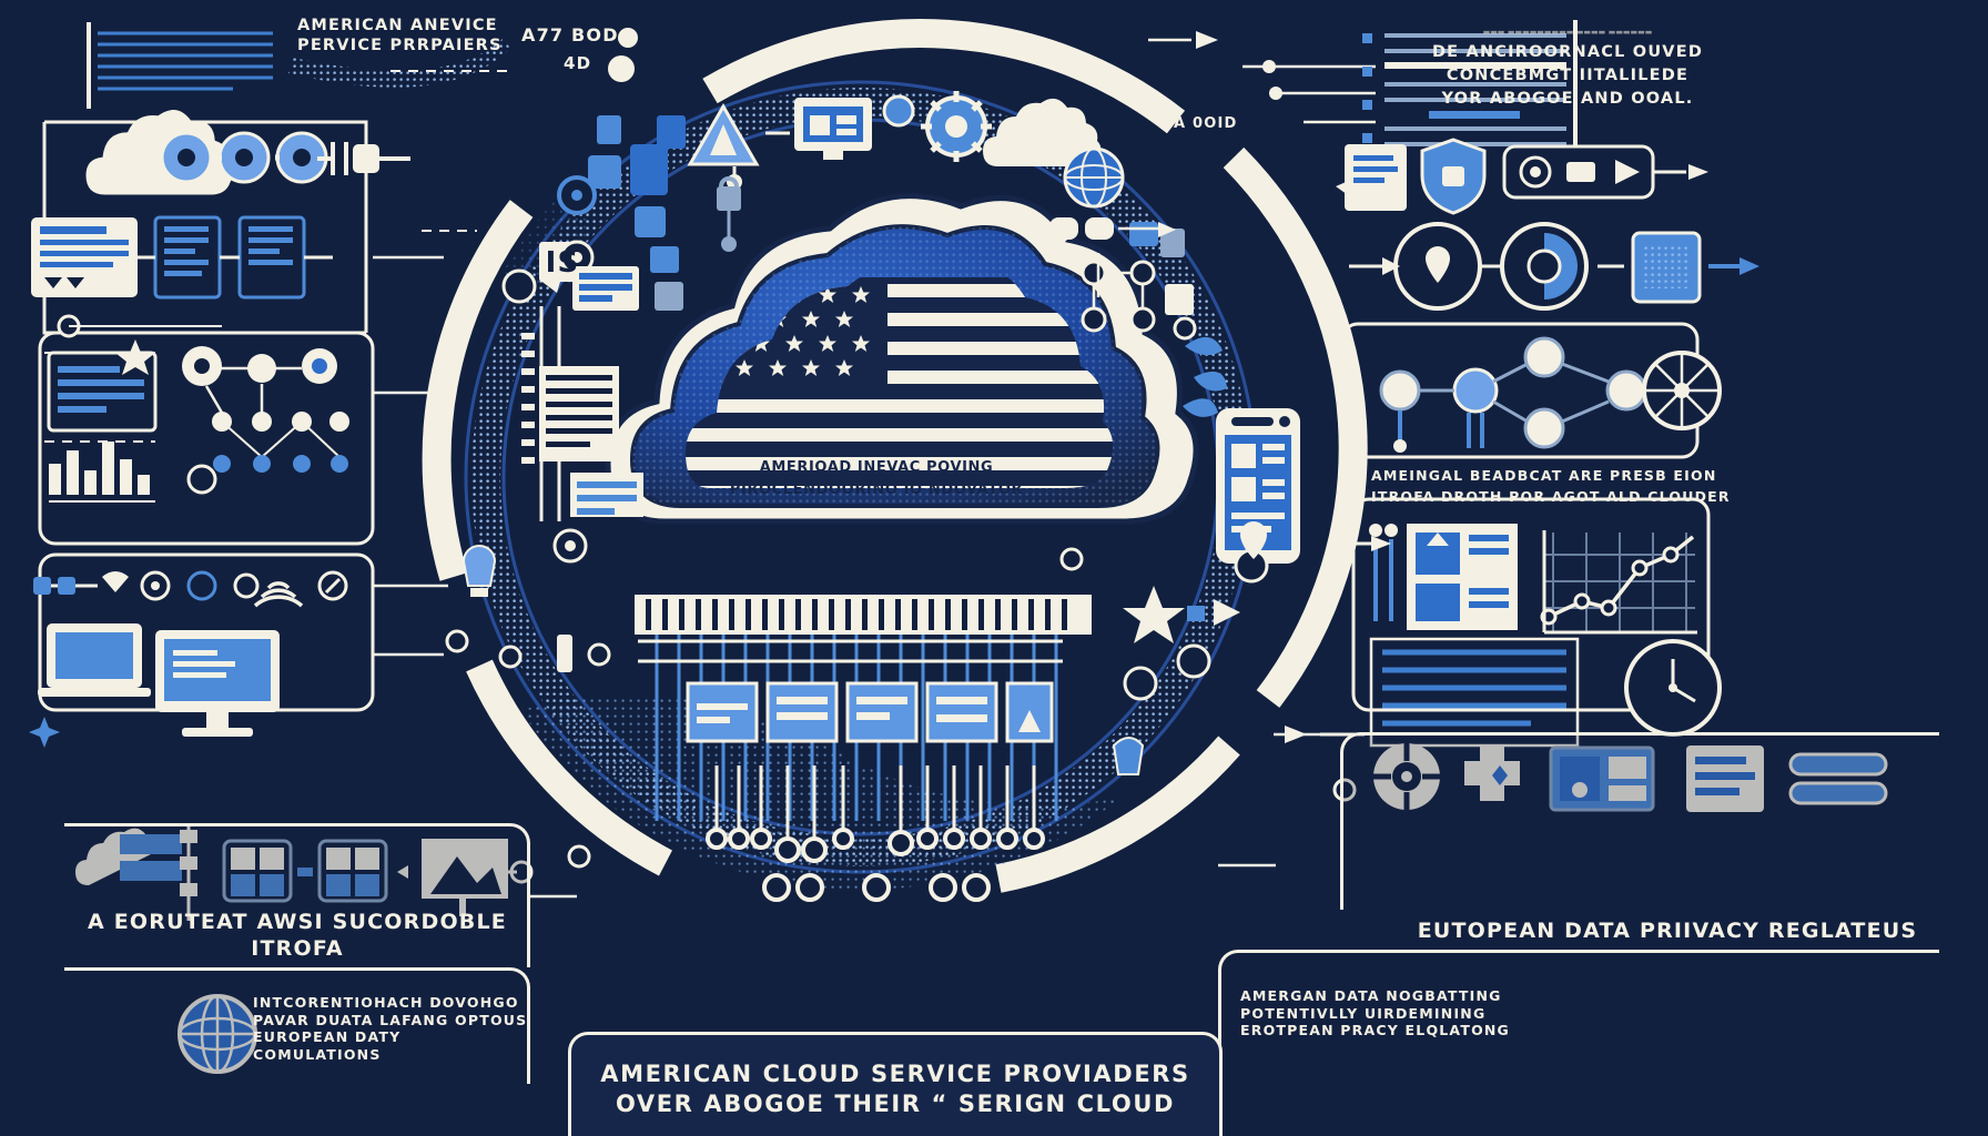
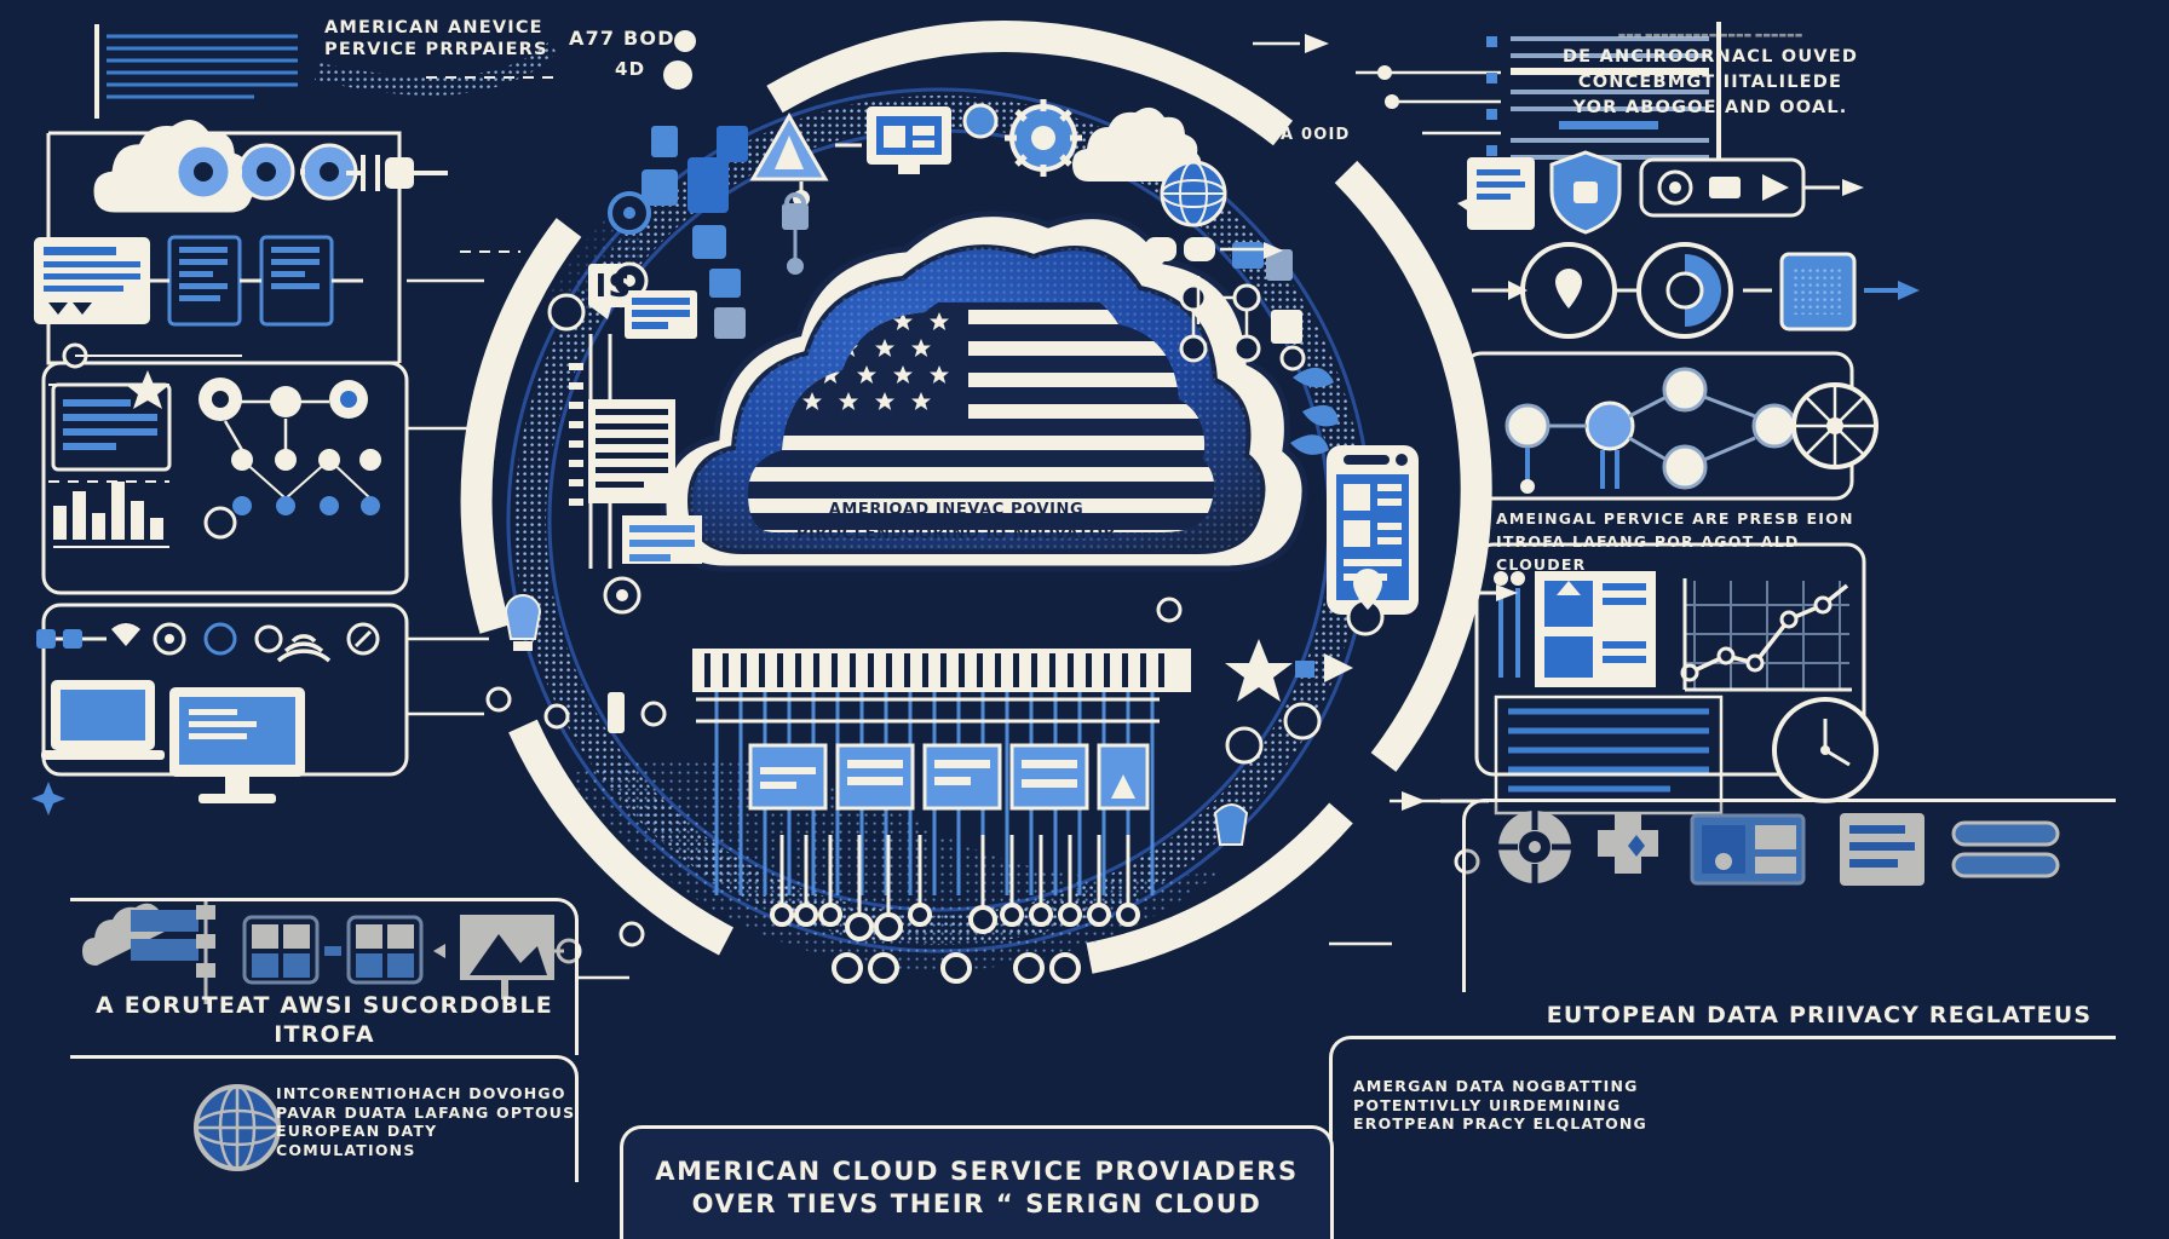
  AMERICAN ANEVICE
  PERVICE PRRPAIERS
  A77 BOD
  4D
  A 0OID
  ▬▬▬ ▬▬▬▬▬▬▬▬▬ ▬▬▬▬ ▬▬▬▬▬▬
  DE ANCIROORNACL OUVED
  CONCEBMGT IITALILEDE
  YOR ABOGOE AND OOAL.
  IS
  AMERIOAD INEVAC POVING
  PIROCLENDOORINO IO NDOVATOR
- AMEINGAL BEADBCAT ARE PRESB EION
+ AMEINGAL PERVICE ARE PRESB EION
- ITROFA DROTH POR AGOT ALD CLOUDER
+ ITROFA LAFANG POR AGOT ALD CLOUDER
  A EORUTEAT AWSI SUCORDOBLE ITROFA
  INTCORENTIOHACH DOVOHGO
  PAVAR DUATA LAFANG OPTOUS
  EUROPEAN DATY COMULATIONS
  EUTOPEAN DATA PRIIVACY REGLATEUS
  AMERGAN DATA NOGBATTING
  POTENTIVLLY UIRDEMINING
  EROTPEAN PRACY ELQLATONG
  AMERICAN CLOUD SERVICE PROVIADERS
- OVER ABOGOE THEIR “ SERIGN CLOUD
+ OVER TIEVS THEIR “ SERIGN CLOUD
